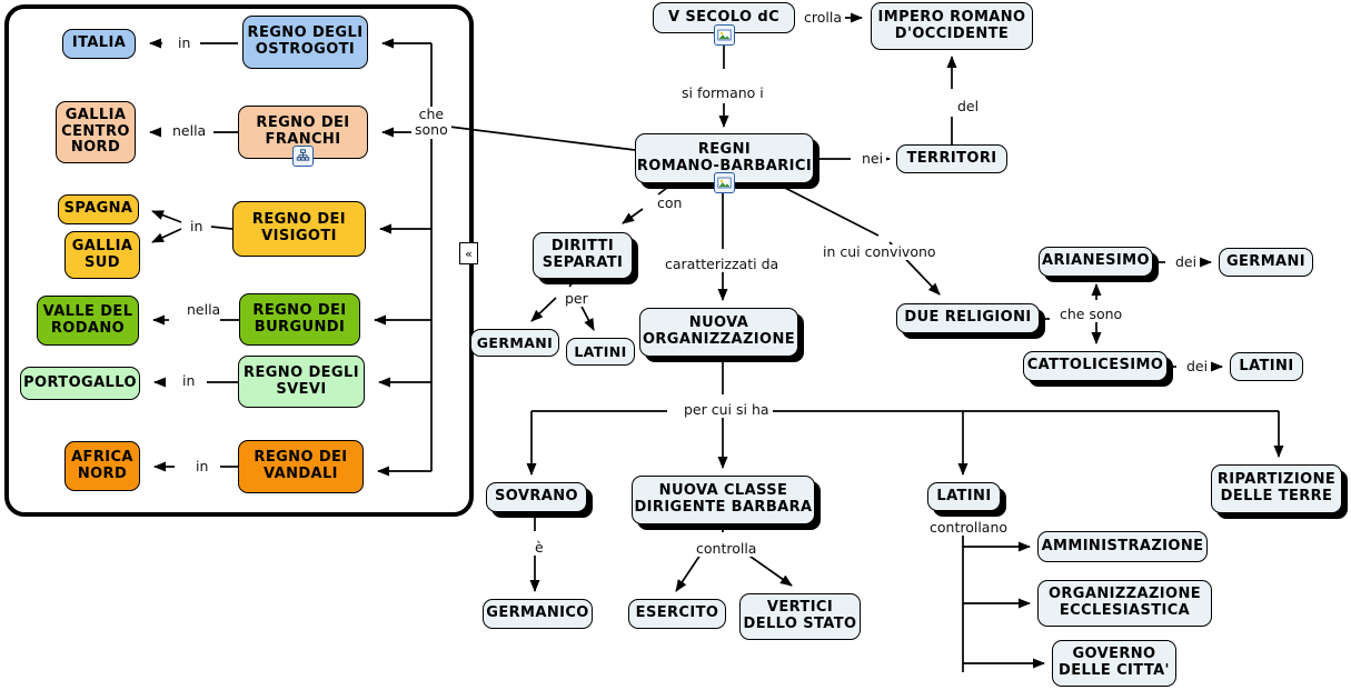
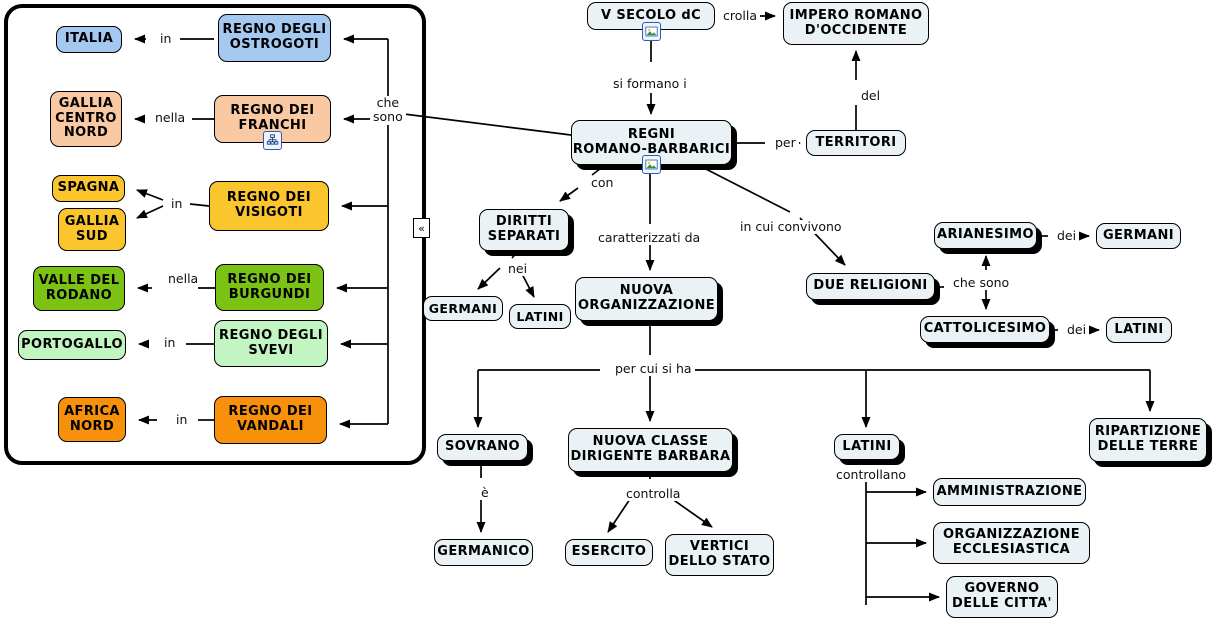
  «
  ITALIA
  REGNO DEGLI
  OSTROGOTI
  GALLIA
  CENTRO
  NORD
  REGNO DEI
  FRANCHI
  SPAGNA
  GALLIA
  SUD
  REGNO DEI
  VISIGOTI
  VALLE DEL
  RODANO
  REGNO DEI
  BURGUNDI
  PORTOGALLO
  REGNO DEGLI
  SVEVI
  AFRICA
  NORD
  REGNO DEI
  VANDALI
  V SECOLO dC
  IMPERO ROMANO
  D'OCCIDENTE
  REGNI
  ROMANO-BARBARICI
  TERRITORI
  DIRITTI
  SEPARATI
  GERMANI
  LATINI
  NUOVA
  ORGANIZZAZIONE
  DUE RELIGIONI
  ARIANESIMO
  GERMANI
  CATTOLICESIMO
  LATINI
  SOVRANO
  NUOVA CLASSE
  DIRIGENTE BARBARA
  LATINI
  RIPARTIZIONE
  DELLE TERRE
  GERMANICO
  ESERCITO
  VERTICI
  DELLO STATO
  AMMINISTRAZIONE
  ORGANIZZAZIONE
  ECCLESIASTICA
  GOVERNO
  DELLE CITTA'
  in
  nella
  in
  nella
  in
  in
  che
  sono
  crolla
  si formano i
- nei
+ per
  del
  con
  caratterizzati da
  in cui convivono
- per
+ nei
  che sono
  dei
  dei
  per cui si ha
  è
  controlla
  controllano
